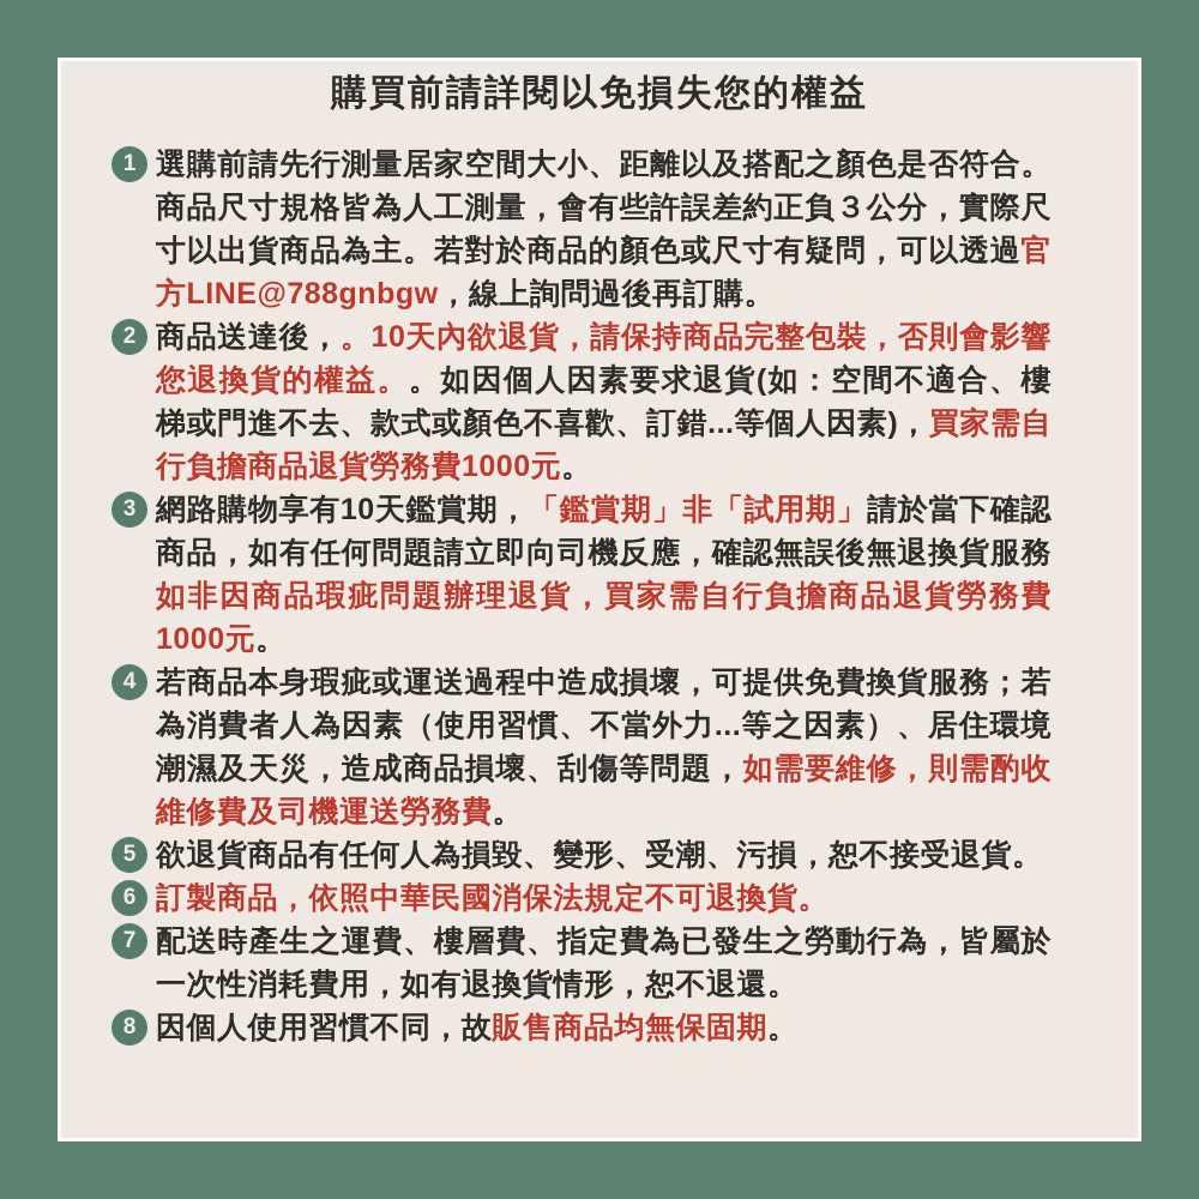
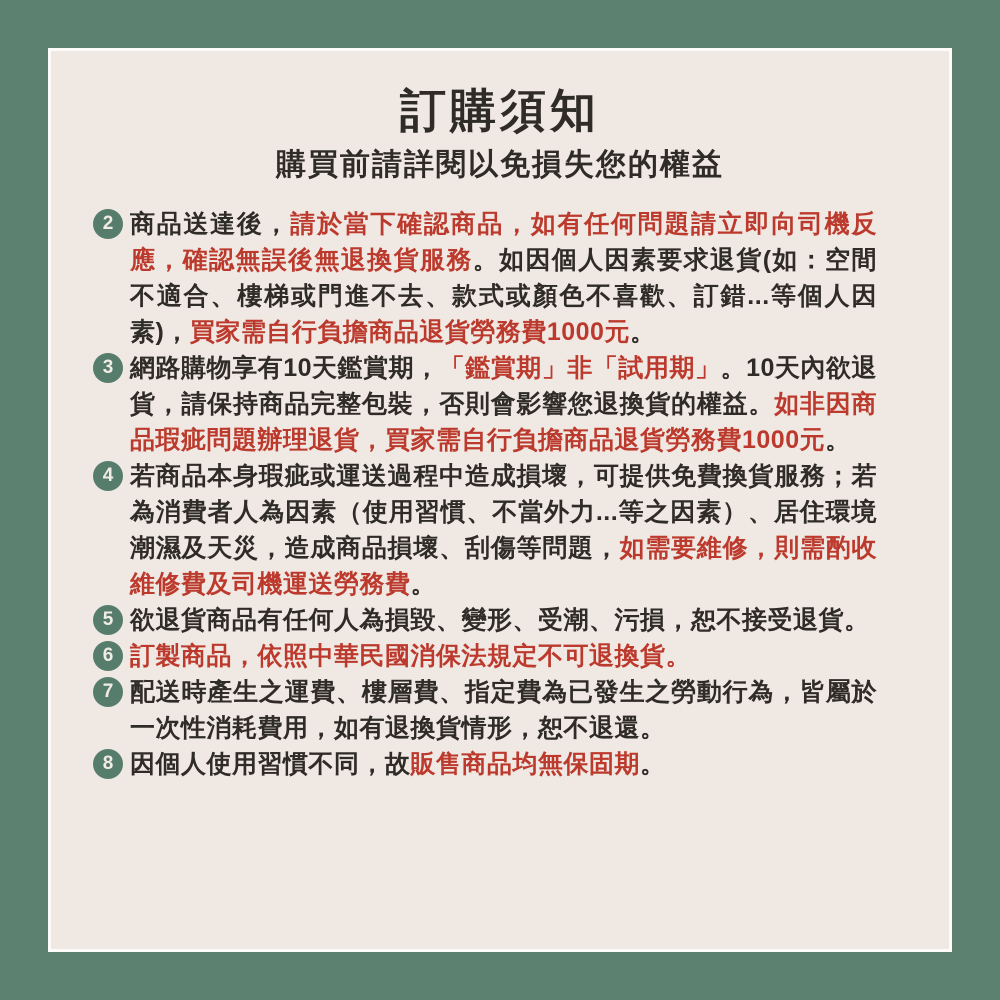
+ 訂購須知
  購買前請詳閱以免損失您的權益
- 1
- 選購前請先行測量居家空間大小、距離以及搭配之顏色是否符合。商品尺寸規格皆為人工測量，會有些許誤差約正負３公分，實際尺寸以出貨商品為主。若對於商品的顏色或尺寸有疑問，可以透過官方LINE@788gnbgw，線上詢問過後再訂購。
  2
- 商品送達後，。10天內欲退貨，請保持商品完整包裝，否則會影響您退換貨的權益。。如因個人因素要求退貨(如：空間不適合、樓梯或門進不去、款式或顏色不喜歡、訂錯...等個人因素)，買家需自行負擔商品退貨勞務費1000元。
+ 商品送達後，請於當下確認商品，如有任何問題請立即向司機反應，確認無誤後無退換貨服務。如因個人因素要求退貨(如：空間不適合、樓梯或門進不去、款式或顏色不喜歡、訂錯...等個人因素)，買家需自行負擔商品退貨勞務費1000元。
  3
- 網路購物享有10天鑑賞期，「鑑賞期」非「試用期」請於當下確認商品，如有任何問題請立即向司機反應，確認無誤後無退換貨服務如非因商品瑕疵問題辦理退貨，買家需自行負擔商品退貨勞務費1000元。
+ 網路購物享有10天鑑賞期，「鑑賞期」非「試用期」。10天內欲退貨，請保持商品完整包裝，否則會影響您退換貨的權益。如非因商品瑕疵問題辦理退貨，買家需自行負擔商品退貨勞務費1000元。
  4
  若商品本身瑕疵或運送過程中造成損壞，可提供免費換貨服務；若為消費者人為因素（使用習慣、不當外力...等之因素）、居住環境潮濕及天災，造成商品損壞、刮傷等問題，如需要維修，則需酌收維修費及司機運送勞務費。
  5
  欲退貨商品有任何人為損毀、變形、受潮、污損，恕不接受退貨。
  6
  訂製商品，依照中華民國消保法規定不可退換貨。
  7
  配送時產生之運費、樓層費、指定費為已發生之勞動行為，皆屬於一次性消耗費用，如有退換貨情形，恕不退還。
  8
  因個人使用習慣不同，故販售商品均無保固期。
